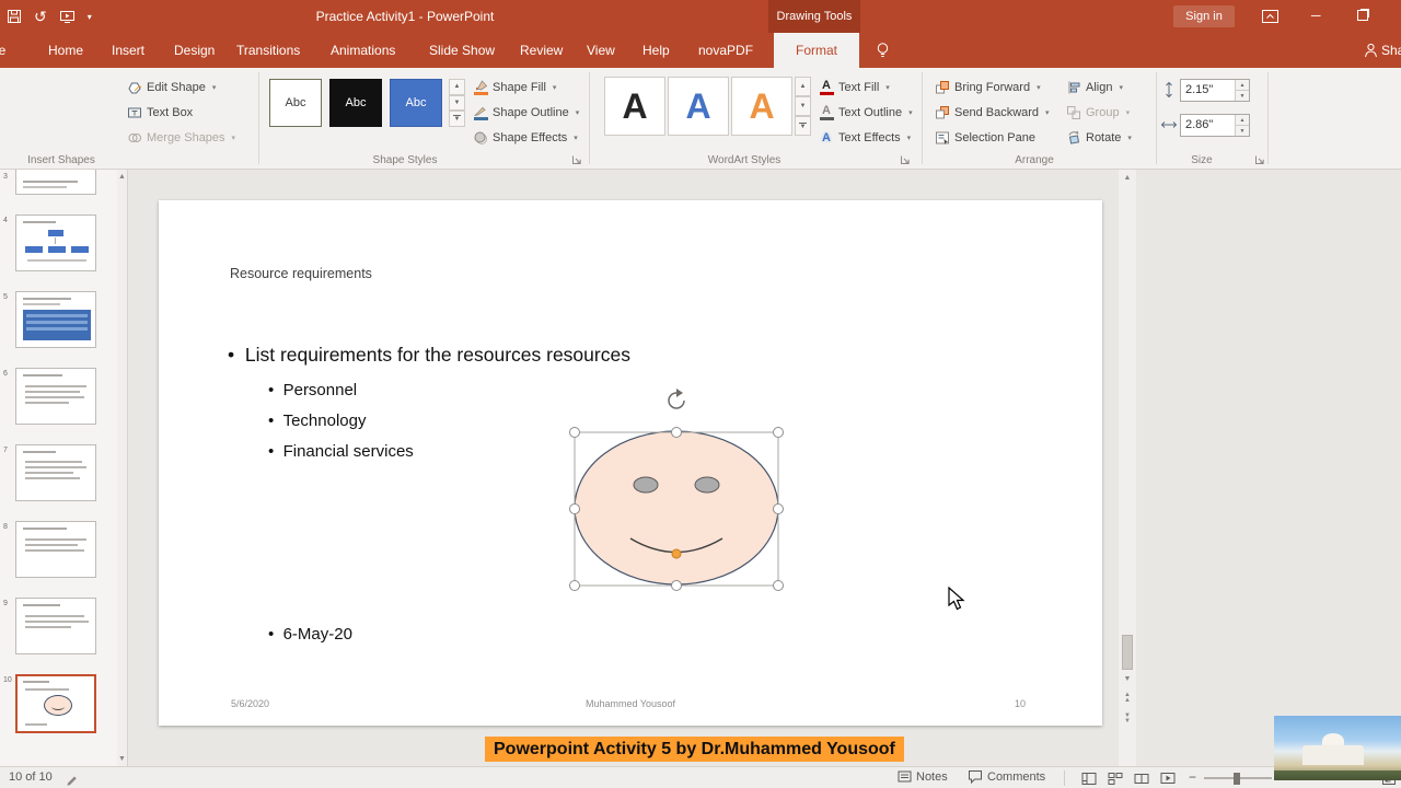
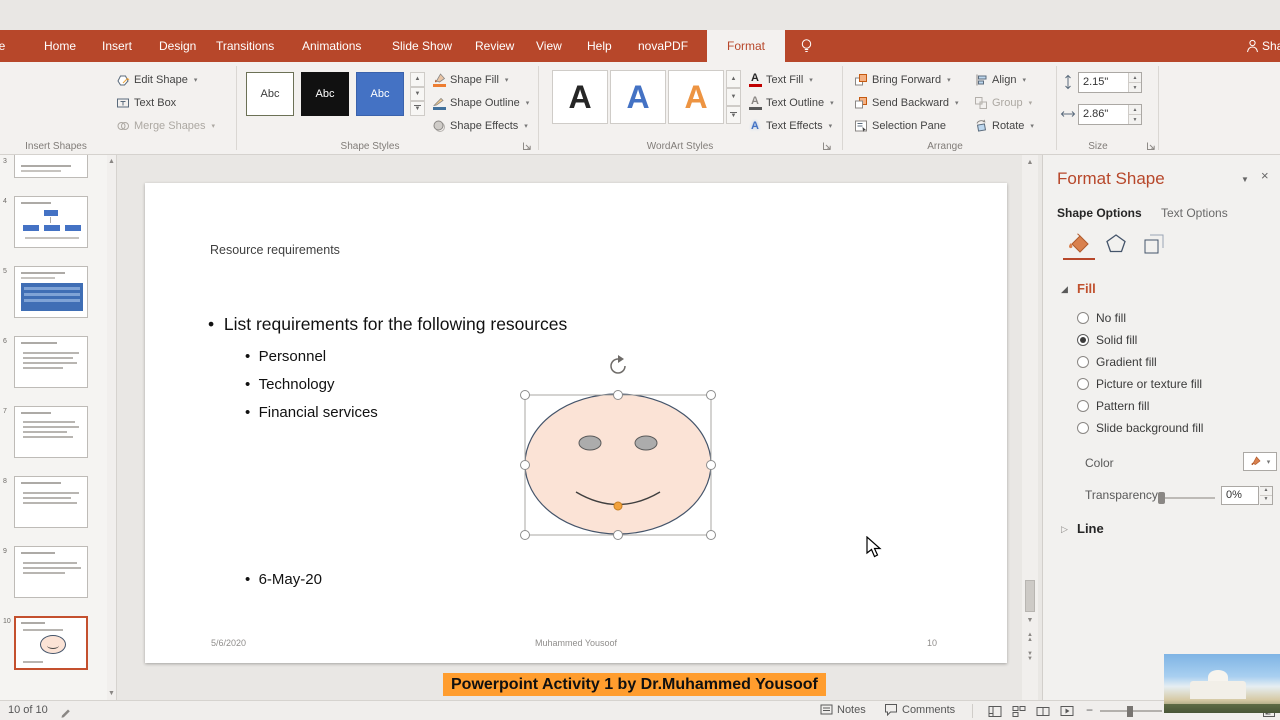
- ↺
- ▾
- Practice Activity1 - PowerPoint
- Drawing Tools
- Sign in
- ─
  Home
  Insert
  Design
  Transitions
  Animations
  Slide Show
  Review
  View
  Help
  novaPDF
  Format
  Edit Shape
  Text Box
  Merge Shapes
  Insert Shapes
  Abc
  Abc
  Abc
  Shape Fill
  Shape Outline
  Shape Effects
  Shape Styles
  A
  A
  A
  A
  Text Fill
  A
  Text Outline
  A
  Text Effects
  WordArt Styles
  Bring Forward
  Send Backward
  Selection Pane
  Align
  Group
  Rotate
  Arrange
  2.15"
  2.86"
  Size
  Resource requirements
- • List requirements for the resources resources
+ • List requirements for the following resources
  • Personnel
  • Technology
  • Financial services
  • 6-May-20
  5/6/2020
  Muhammed Yousoof
  10
- Powerpoint Activity 5 by Dr.Muhammed Yousoof
+ Powerpoint Activity 1 by Dr.Muhammed Yousoof
+ Format Shape
+ ▼
+ ×
+ Shape Options
+ Text Options
+ ◢
+ Fill
+ No fill
+ Solid fill
+ Gradient fill
+ Picture or texture fill
+ Pattern fill
+ Slide background fill
+ Color
+ Transparency
+ 0%
+ ▷
+ Line
  10 of 10
  Notes
  Comments
  −
